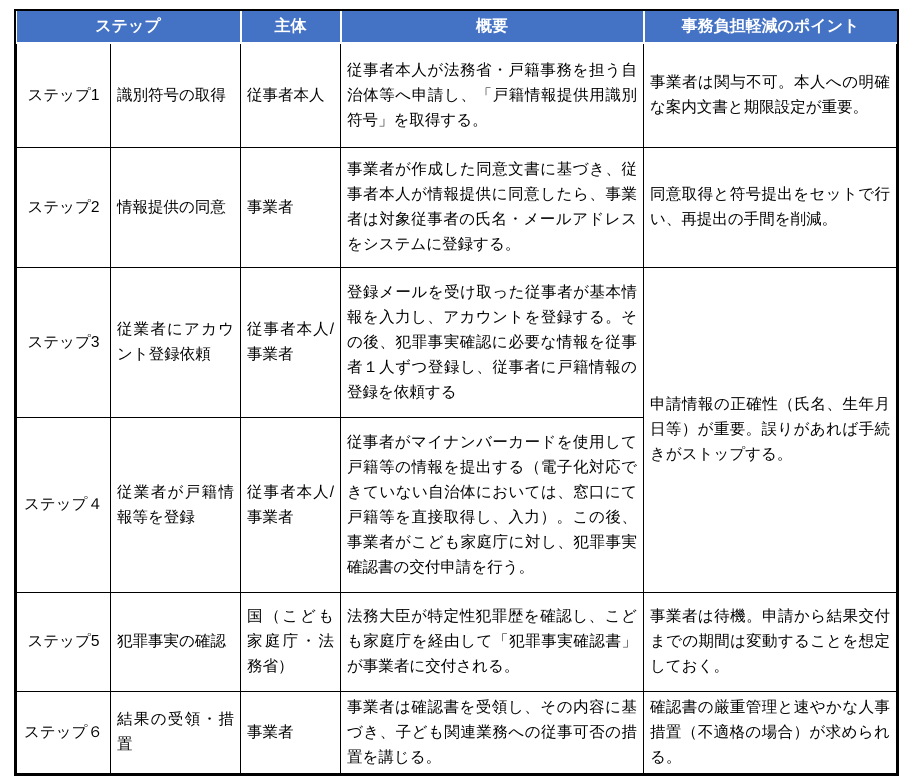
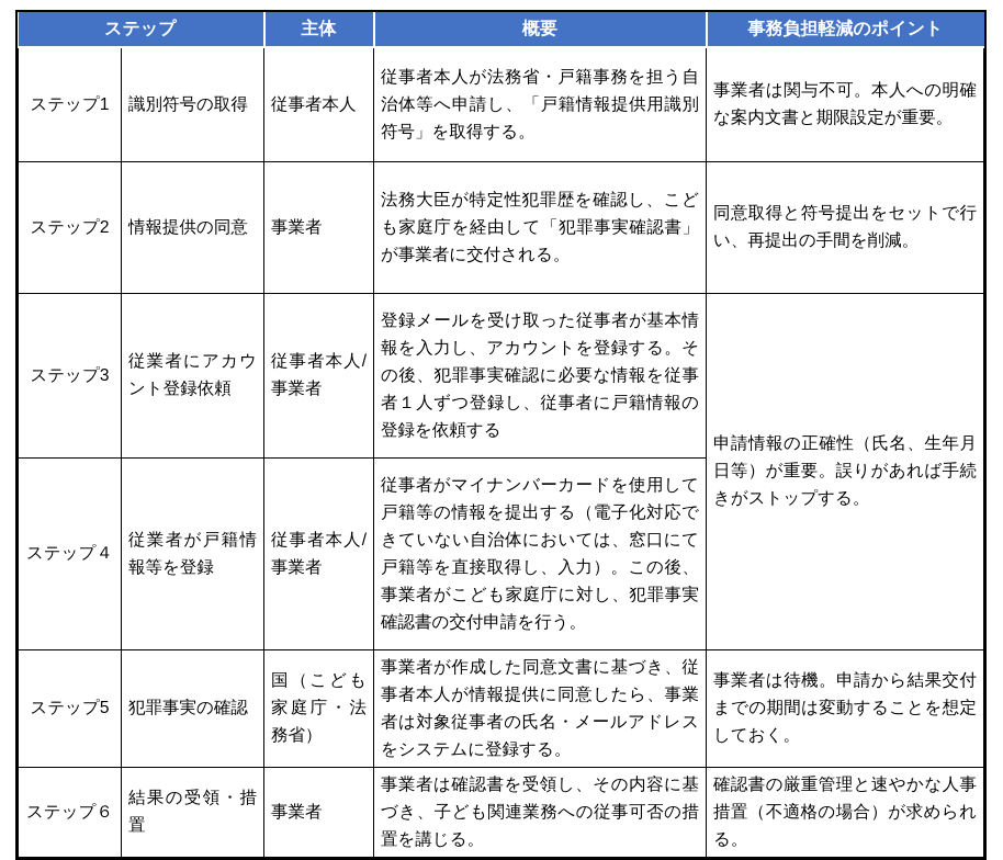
  ステップ	主体	概要	事務負担軽減のポイント
  ステップ1	識別符号の取得	従事者本人	従事者本人が法務省・戸籍事務を担う自治体等へ申請し、「戸籍情報提供用識別符号」を取得する。	事業者は関与不可。本人への明確な案内文書と期限設定が重要。
- ステップ2	情報提供の同意	事業者	事業者が作成した同意文書に基づき、従事者本人が情報提供に同意したら、事業者は対象従事者の氏名・メールアドレスをシステムに登録する。	同意取得と符号提出をセットで行い、再提出の手間を削減。
+ ステップ2	情報提供の同意	事業者	法務大臣が特定性犯罪歴を確認し、こども家庭庁を経由して「犯罪事実確認書」が事業者に交付される。	同意取得と符号提出をセットで行い、再提出の手間を削減。
  ステップ3	従業者にアカウント登録依頼	従事者本人/事業者	登録メールを受け取った従事者が基本情報を入力し、アカウントを登録する。その後、犯罪事実確認に必要な情報を従事者１人ずつ登録し、従事者に戸籍情報の登録を依頼する	申請情報の正確性（氏名、生年月日等）が重要。誤りがあれば手続きがストップする。
  ステップ４	従業者が戸籍情報等を登録	従事者本人/事業者	従事者がマイナンバーカードを使用して戸籍等の情報を提出する（電子化対応できていない自治体においては、窓口にて戸籍等を直接取得し、入力）。この後、事業者がこども家庭庁に対し、犯罪事実確認書の交付申請を行う。
- ステップ5	犯罪事実の確認	国（こども家庭庁・法務省）	法務大臣が特定性犯罪歴を確認し、こども家庭庁を経由して「犯罪事実確認書」が事業者に交付される。	事業者は待機。申請から結果交付までの期間は変動することを想定しておく。
+ ステップ5	犯罪事実の確認	国（こども家庭庁・法務省）	事業者が作成した同意文書に基づき、従事者本人が情報提供に同意したら、事業者は対象従事者の氏名・メールアドレスをシステムに登録する。	事業者は待機。申請から結果交付までの期間は変動することを想定しておく。
  ステップ６	結果の受領・措置	事業者	事業者は確認書を受領し、その内容に基づき、子ども関連業務への従事可否の措置を講じる。	確認書の厳重管理と速やかな人事措置（不適格の場合）が求められる。
